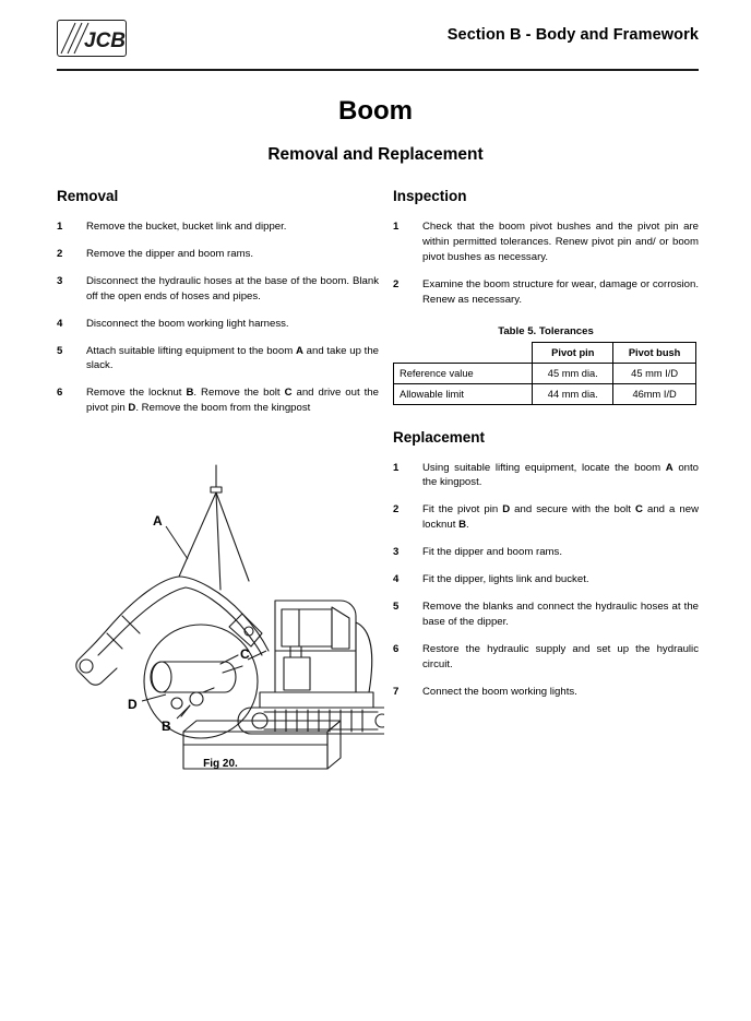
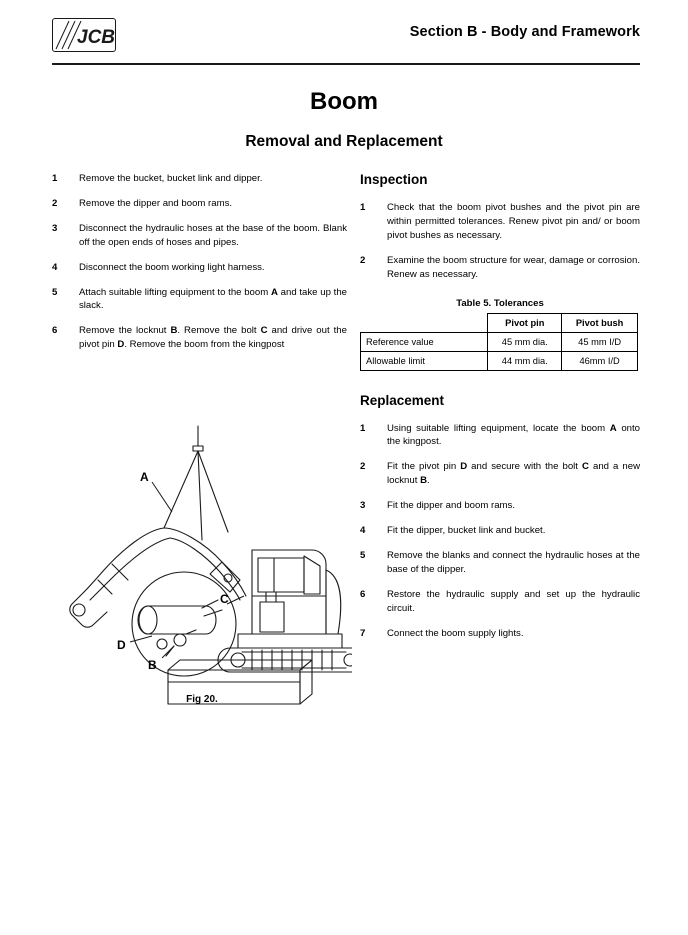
  JCB
  Section B - Body and Framework
  Boom
  Removal and Replacement
- Removal
  1
  Remove the bucket, bucket link and dipper.
  2
  Remove the dipper and boom rams.
  3
  Disconnect the hydraulic hoses at the base of the boom. Blank off the open ends of hoses and pipes.
  4
  Disconnect the boom working light harness.
  5
  Attach suitable lifting equipment to the boom A and take up the slack.
  6
  Remove the locknut B. Remove the bolt C and drive out the pivot pin D. Remove the boom from the kingpost
  A
  C
  D
  B
  Fig 20.
  Inspection
  1
  Check that the boom pivot bushes and the pivot pin are within permitted tolerances. Renew pivot pin and/ or boom pivot bushes as necessary.
  2
  Examine the boom structure for wear, damage or corrosion. Renew as necessary.
  Table 5. Tolerances
  	Pivot pin	Pivot bush
  Reference value	45 mm dia.	45 mm I/D
  Allowable limit	44 mm dia.	46mm I/D
  Replacement
  1
  Using suitable lifting equipment, locate the boom A onto the kingpost.
  2
  Fit the pivot pin D and secure with the bolt C and a new locknut B.
  3
  Fit the dipper and boom rams.
  4
- Fit the dipper, lights link and bucket.
+ Fit the dipper, bucket link and bucket.
  5
  Remove the blanks and connect the hydraulic hoses at the base of the dipper.
  6
  Restore the hydraulic supply and set up the hydraulic circuit.
  7
- Connect the boom working lights.
+ Connect the boom supply lights.
